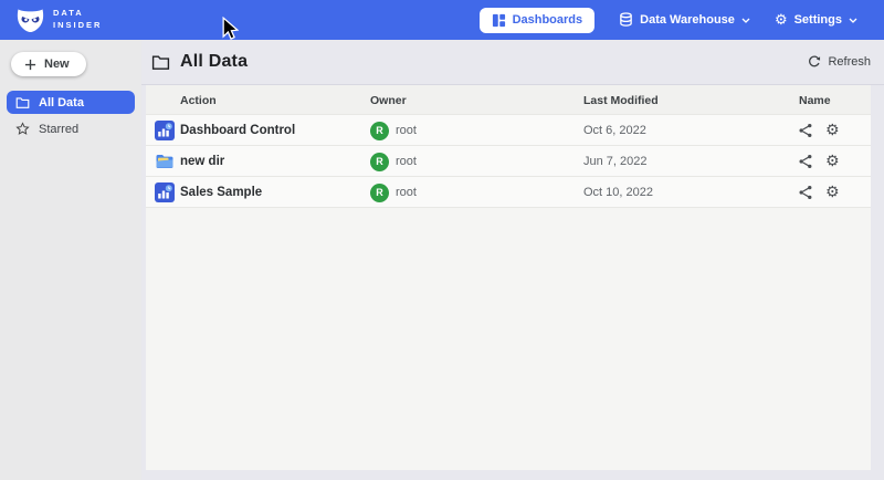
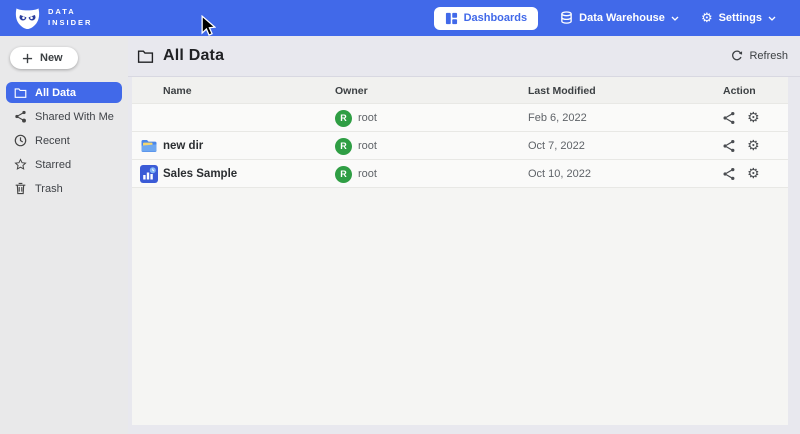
  DATA
  INSIDER
  Dashboards
  Data Warehouse
  ⚙
  Settings
  New
  All Data
+ Shared With Me
+ Recent
  Starred
+ Trash
  All Data
  Refresh
- Action
+ Name
  Owner
  Last Modified
- Name
+ Action
- Dashboard Control
  R
  root
- Oct 6, 2022
+ Feb 6, 2022
  ⚙
  new dir
  R
  root
- Jun 7, 2022
+ Oct 7, 2022
  ⚙
  Sales Sample
  R
  root
  Oct 10, 2022
  ⚙
